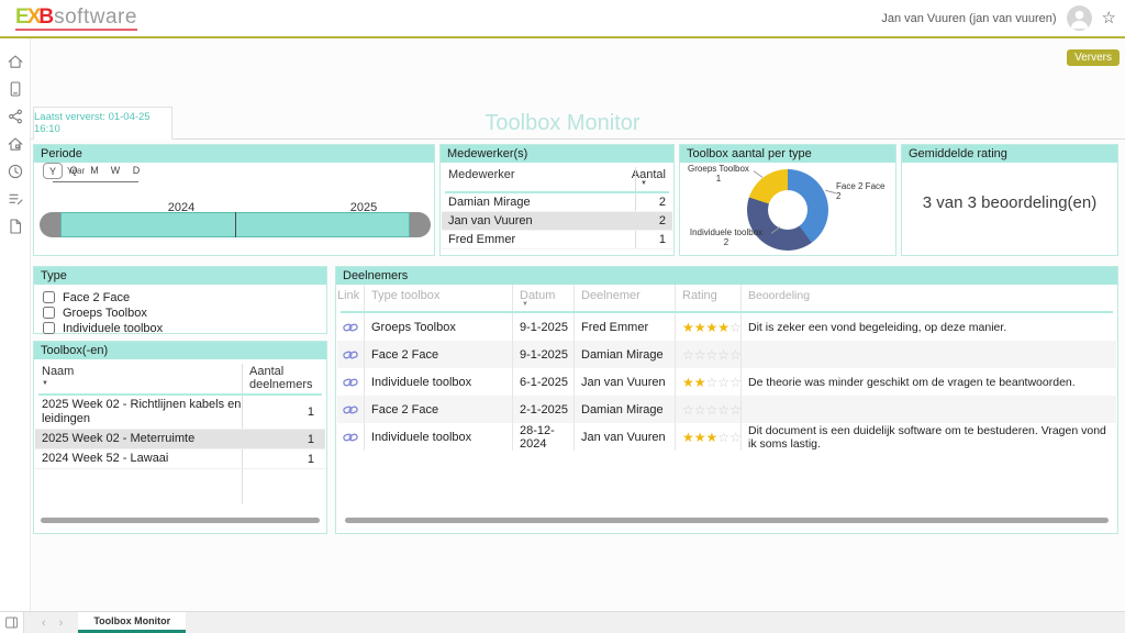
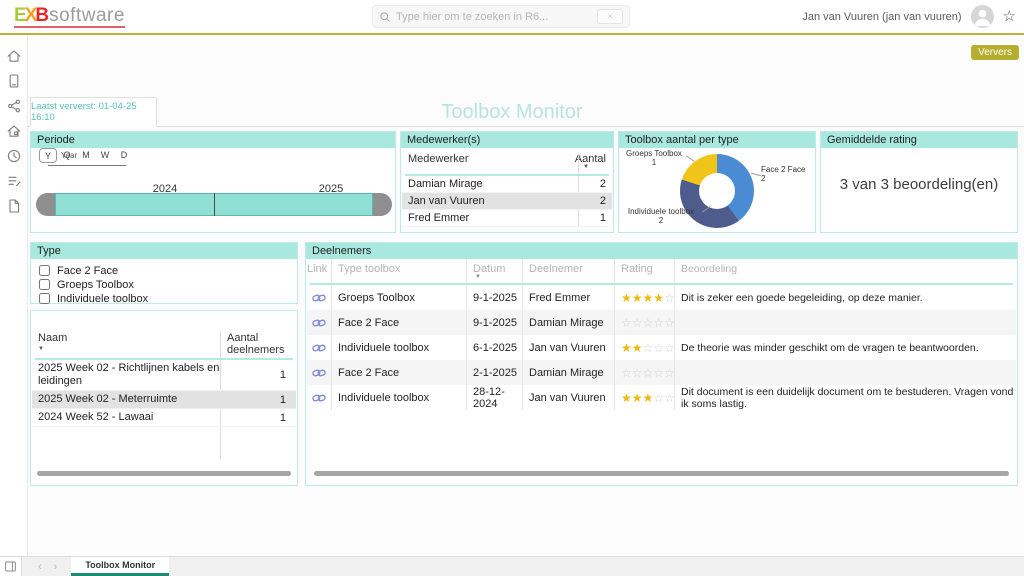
  EXBsoftware
+ Type hier om te zoeken in R6...
+ ×
  Jan van Vuuren (jan van vuuren)
  ☆
  Ververs
  Laatst ververst: 01-04-25 16:10
  Toolbox Monitor
  Periode
  Y
  Q
  M
  W
  D
  Year
  2024
  2025
  Medewerker(s)
  Medewerker
  Aantal
  Damian Mirage
  2
  Jan van Vuuren
  2
  Fred Emmer
  1
  Toolbox aantal per type
  Face 2 Face
  2
  Individuele toolbox
  2
  Groeps Toolbox
  1
  Gemiddelde rating
  3 van 3 beoordeling(en)
  Type
  Face 2 Face
  Groeps Toolbox
  Individuele toolbox
- Toolbox(-en)
  Naam
  Aantal deelnemers
  2025 Week 02 - Richtlijnen kabels en leidingen
  1
  2025 Week 02 - Meterruimte
  1
  2024 Week 52 - Lawaai
  1
  Deelnemers
  Link
  Type toolbox
  Datum
  Deelnemer
  Rating
  Beoordeling
  Groeps Toolbox
  9-1-2025
  Fred Emmer
  ★★★★☆
- Dit is zeker een vond begeleiding, op deze manier.
+ Dit is zeker een goede begeleiding, op deze manier.
  Face 2 Face
  9-1-2025
  Damian Mirage
  Individuele toolbox
  6-1-2025
  Jan van Vuuren
  ★★ ☆☆
  De theorie was minder geschikt om de vragen te beantwoorden.
  Face 2 Face
  2-1-2025
  Damian Mirage
  Individuele toolbox
  28-12-2024
  Jan van Vuuren
  ★★★☆☆
- Dit document is een duidelijk software om te bestuderen. Vragen vond ik soms lastig.
+ Dit document is een duidelijk document om te bestuderen. Vragen vond ik soms lastig.
  ‹
  ›
  Toolbox Monitor
